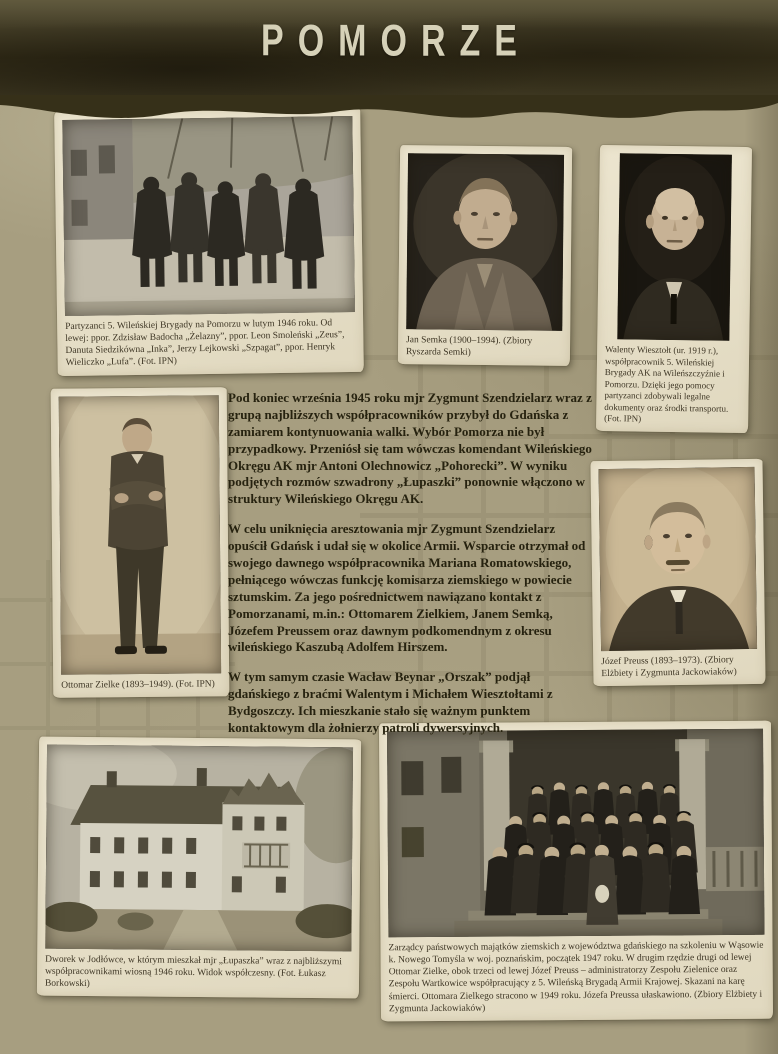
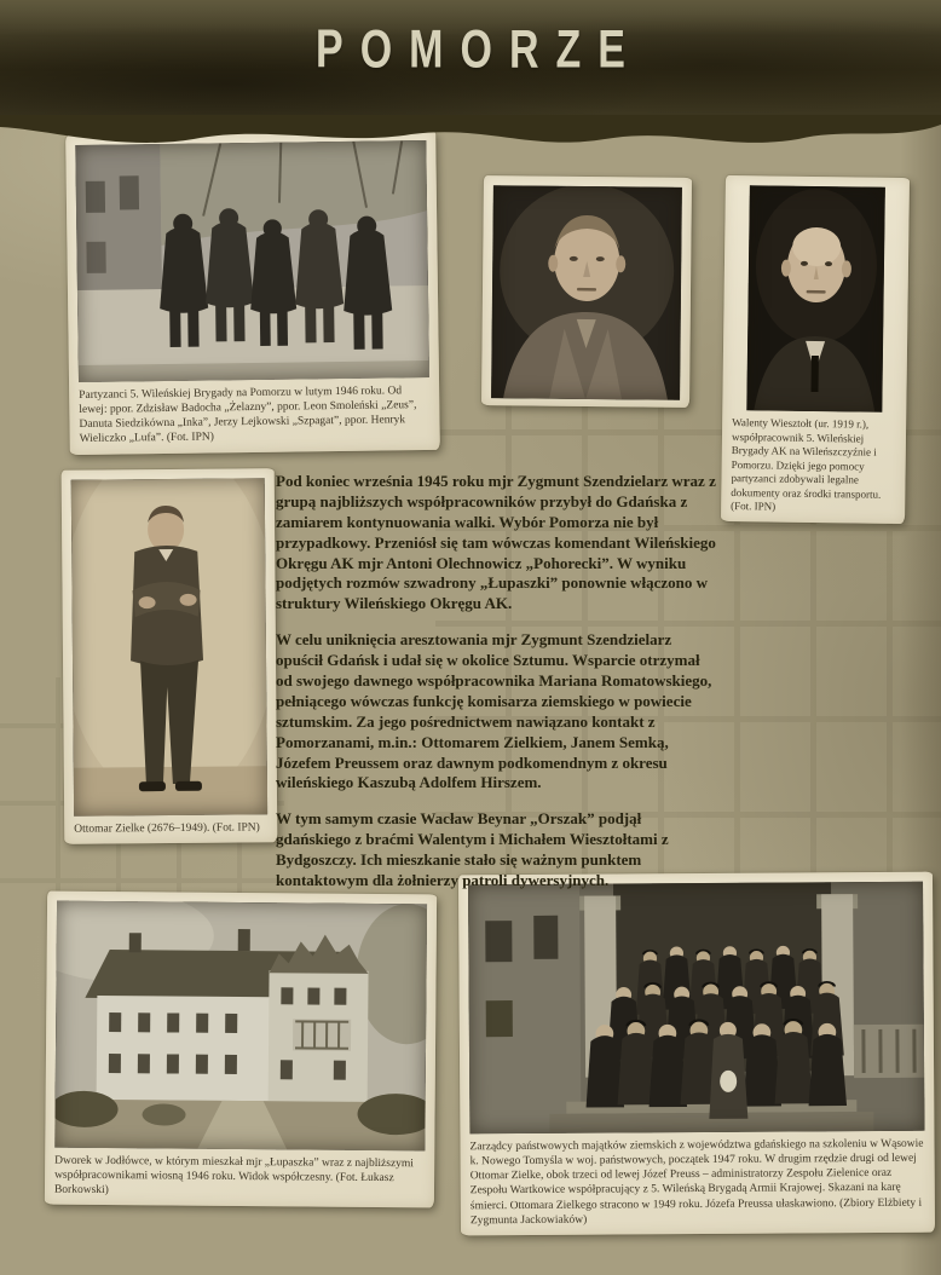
  POMORZE
  Partyzanci 5. Wileńskiej Brygady na Pomorzu w lutym 1946 roku. Od lewej: ppor. Zdzisław Badocha „Żelazny”, ppor. Leon Smoleński „Zeus”, Danuta Siedzikówna „Inka”, Jerzy Lejkowski „Szpagat”, ppor. Henryk Wieliczko „Lufa”. (Fot. IPN)
- Jan Semka (1900–1994). (Zbiory Ryszarda Semki)
  Walenty Wiesztołt (ur. 1919 r.), współpracownik 5. Wileńskiej Brygady AK na Wileńszczyźnie i Pomorzu. Dzięki jego pomocy partyzanci zdobywali legalne dokumenty oraz środki transportu. (Fot. IPN)
- Ottomar Zielke (1893–1949). (Fot. IPN)
+ Ottomar Zielke (2676–1949). (Fot. IPN)
- Józef Preuss (1893–1973). (Zbiory Elżbiety i Zygmunta Jackowiaków)
  Dworek w Jodłówce, w którym mieszkał mjr „Łupaszka” wraz z najbliższymi współpracownikami wiosną 1946 roku. Widok współczesny. (Fot. Łukasz Borkowski)
- Zarządcy państwowych majątków ziemskich z województwa gdańskiego na szkoleniu w Wąsowie k. Nowego Tomyśla w woj. poznańskim, początek 1947 roku. W drugim rzędzie drugi od lewej Ottomar Zielke, obok trzeci od lewej Józef Preuss – administratorzy Zespołu Zielenice oraz Zespołu Wartkowice współpracujący z 5. Wileńską Brygadą Armii Krajowej. Skazani na karę śmierci. Ottomara Zielkego stracono w 1949 roku. Józefa Preussa ułaskawiono. (Zbiory Elżbiety i Zygmunta Jackowiaków)
+ Zarządcy państwowych majątków ziemskich z województwa gdańskiego na szkoleniu w Wąsowie k. Nowego Tomyśla w woj. państwowych, początek 1947 roku. W drugim rzędzie drugi od lewej Ottomar Zielke, obok trzeci od lewej Józef Preuss – administratorzy Zespołu Zielenice oraz Zespołu Wartkowice współpracujący z 5. Wileńską Brygadą Armii Krajowej. Skazani na karę śmierci. Ottomara Zielkego stracono w 1949 roku. Józefa Preussa ułaskawiono. (Zbiory Elżbiety i Zygmunta Jackowiaków)
  Pod koniec września 1945 roku mjr Zygmunt Szendzielarz wraz z grupą najbliższych współpracowników przybył do Gdańska z zamiarem kontynuowania walki. Wybór Pomorza nie był przypadkowy. Przeniósł się tam wówczas komendant Wileńskiego Okręgu AK mjr Antoni Olechnowicz „Pohorecki”. W wyniku podjętych rozmów szwadrony „Łupaszki” ponownie włączono w struktury Wileńskiego Okręgu AK.
- W celu uniknięcia aresztowania mjr Zygmunt Szendzielarz opuścił Gdańsk i udał się w okolice Armii. Wsparcie otrzymał od swojego dawnego współpracownika Mariana Romatowskiego, pełniącego wówczas funkcję komisarza ziemskiego w powiecie sztumskim. Za jego pośrednictwem nawiązano kontakt z Pomorzanami, m.in.: Ottomarem Zielkiem, Janem Semką, Józefem Preussem oraz dawnym podkomendnym z okresu wileńskiego Kaszubą Adolfem Hirszem.
+ W celu uniknięcia aresztowania mjr Zygmunt Szendzielarz opuścił Gdańsk i udał się w okolice Sztumu. Wsparcie otrzymał od swojego dawnego współpracownika Mariana Romatowskiego, pełniącego wówczas funkcję komisarza ziemskiego w powiecie sztumskim. Za jego pośrednictwem nawiązano kontakt z Pomorzanami, m.in.: Ottomarem Zielkiem, Janem Semką, Józefem Preussem oraz dawnym podkomendnym z okresu wileńskiego Kaszubą Adolfem Hirszem.
  W tym samym czasie Wacław Beynar „Orszak” podjął gdańskiego z braćmi Walentym i Michałem Wiesztołtami z Bydgoszczy. Ich mieszkanie stało się ważnym punktem kontaktowym dla żołnierzy patroli dywersyjnych.
